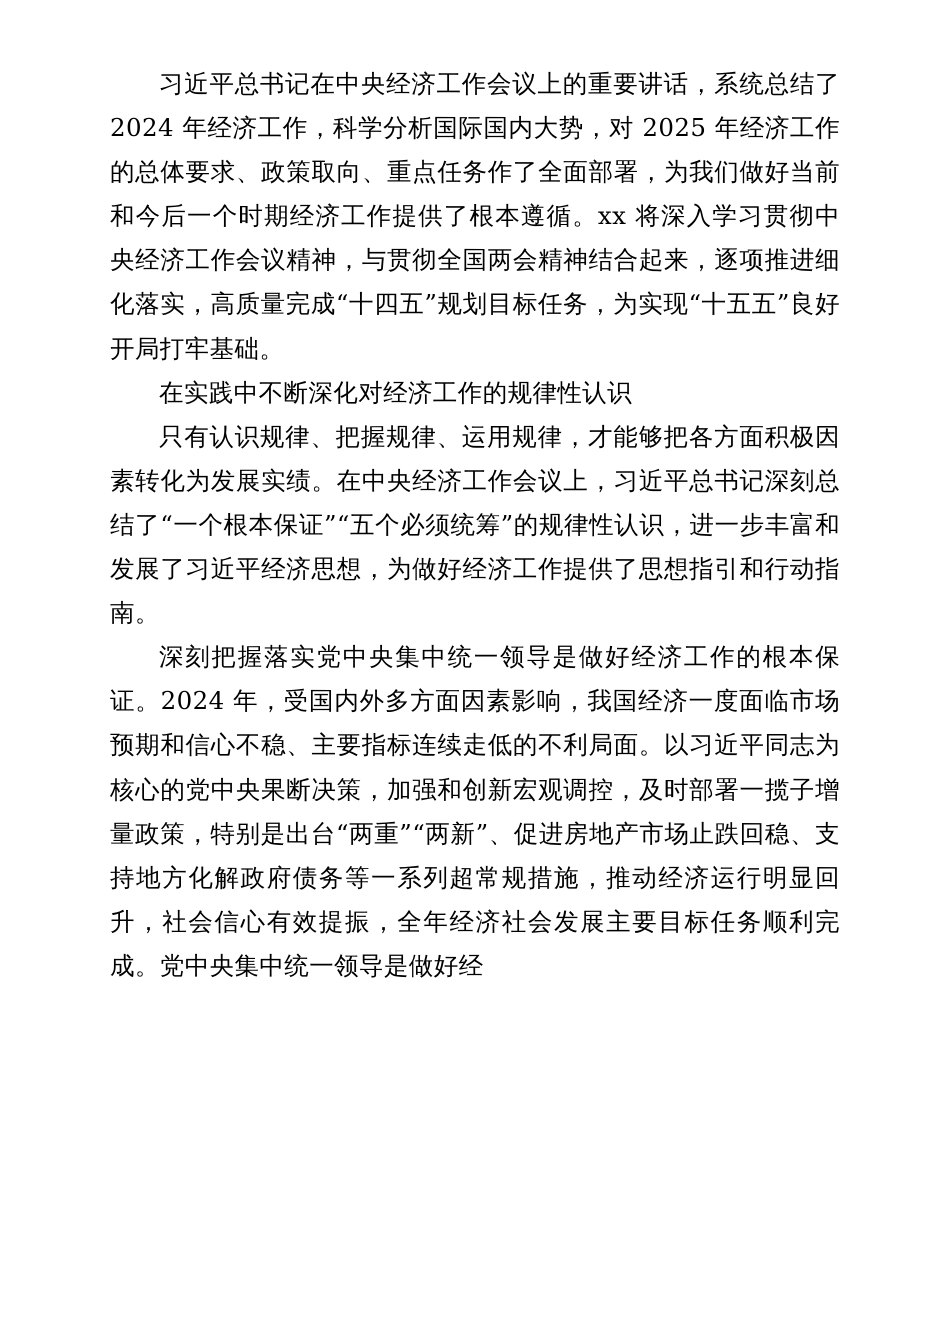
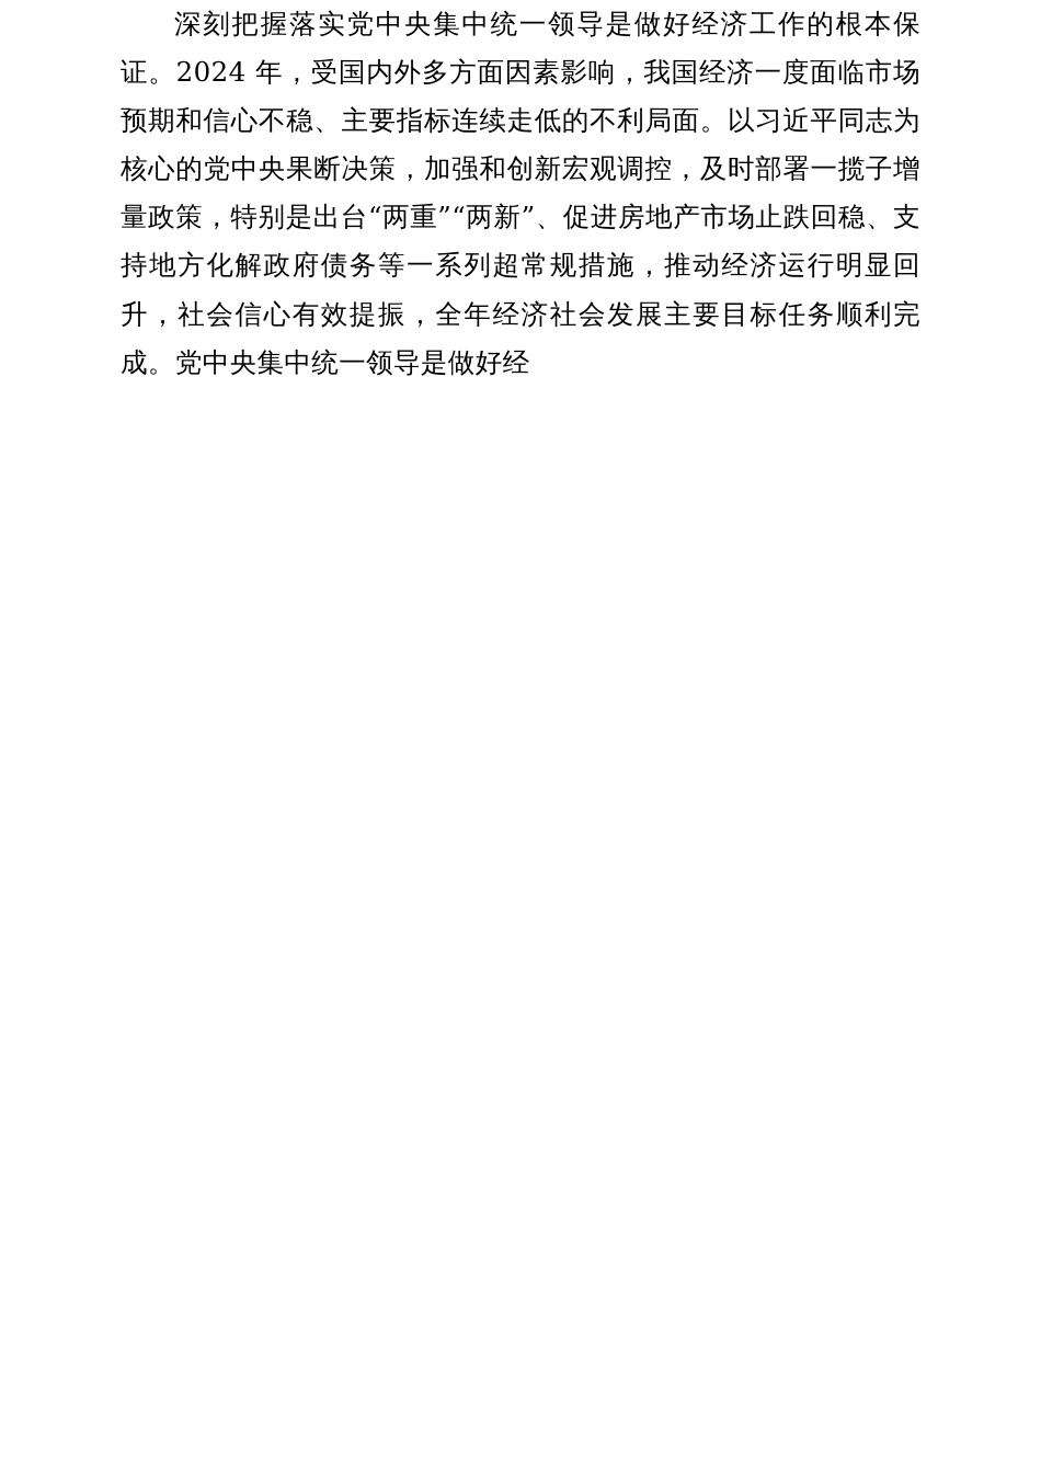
- 习近平总书记在中央经济工作会议上的重要讲话，系统总结了 2024 年经济工作，科学分析国际国内大势，对 2025 年经济工作的总体要求、政策取向、重点任务作了全面部署，为我们做好当前和今后一个时期经济工作提供了根本遵循。xx 将深入学习贯彻中央经济工作会议精神，与贯彻全国两会精神结合起来，逐项推进细化落实，高质量完成“十四五”规划目标任务，为实现“十五五”良好开局打牢基础。
- 在实践中不断深化对经济工作的规律性认识
- 只有认识规律、把握规律、运用规律，才能够把各方面积极因素转化为发展实绩。在中央经济工作会议上，习近平总书记深刻总结了“一个根本保证”“五个必须统筹”的规律性认识，进一步丰富和发展了习近平经济思想，为做好经济工作提供了思想指引和行动指南。
  深刻把握落实党中央集中统一领导是做好经济工作的根本保证。2024 年，受国内外多方面因素影响，我国经济一度面临市场预期和信心不稳、主要指标连续走低的不利局面。以习近平同志为核心的党中央果断决策，加强和创新宏观调控，及时部署一揽子增量政策，特别是出台“两重”“两新”、促进房地产市场止跌回稳、支持地方化解政府债务等一系列超常规措施，推动经济运行明显回升，社会信心有效提振，全年经济社会发展主要目标任务顺利完成。党中央集中统一领导是做好经
